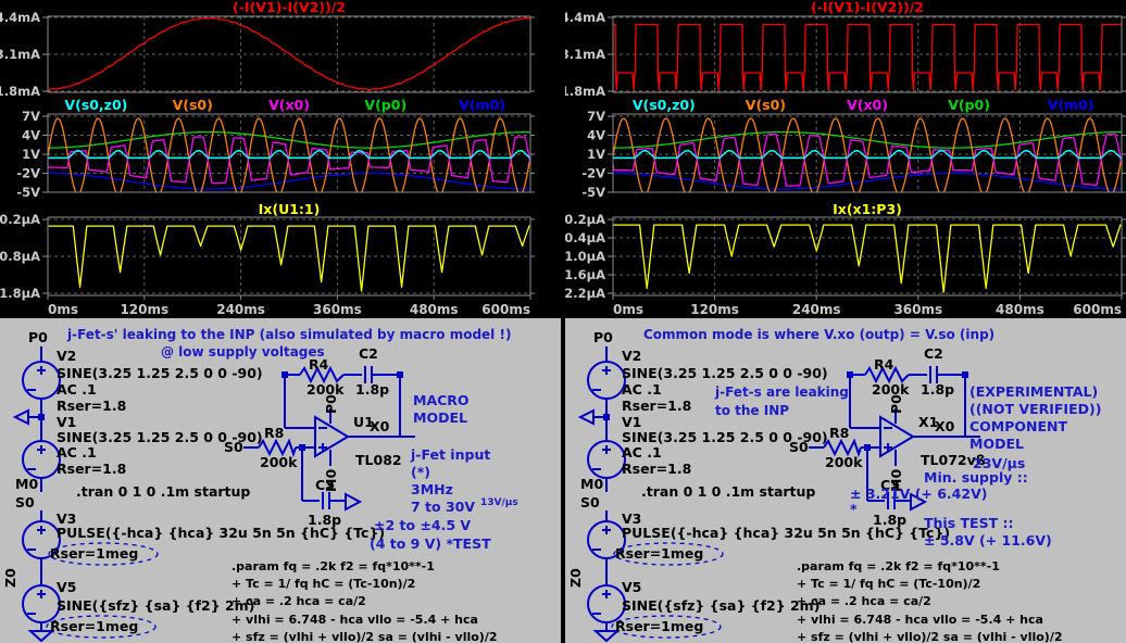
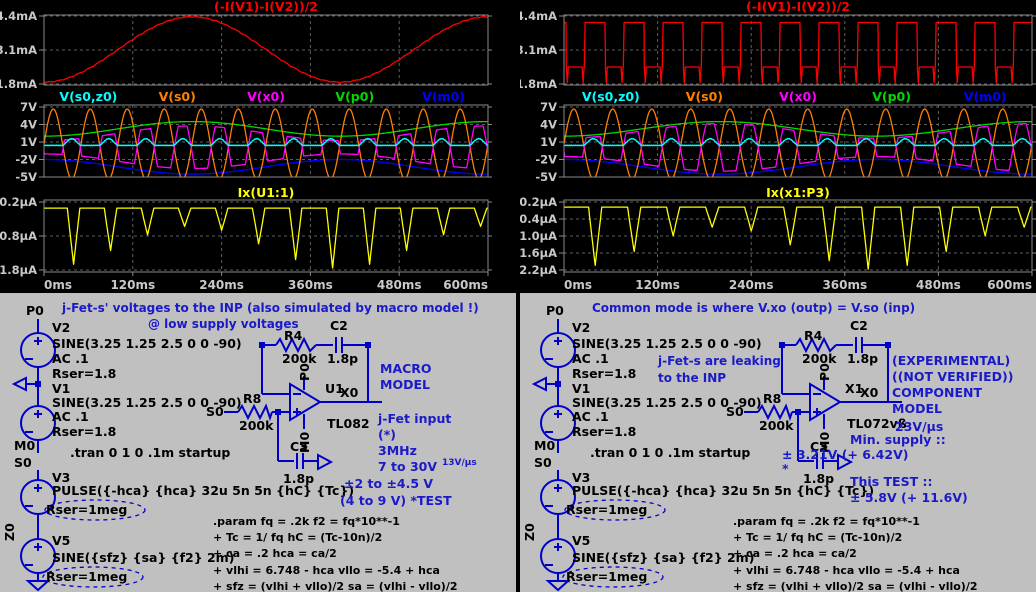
  .4mA
  .1mA
  .8mA
  (-I(V1)-I(V2))/2
  7V
  4V
  1V
  -2V
  -5V
  V(s0,z0)
  V(s0)
  V(x0)
  V(p0)
  V(m0)
  0.2µA
  0.8µA
  1.8µA
  0ms
  120ms
  240ms
  360ms
  480ms
  600ms
  Ix(U1:1)
- j-Fet-s' leaking to the INP (also simulated by macro model !)
+ j-Fet-s' voltages to the INP (also simulated by macro model !)
  @ low supply voltages
  P0
  V2
  SINE(3.25 1.25 2.5 0 0 -90)
  AC .1
  Rser=1.8
  V1
  SINE(3.25 1.25 2.5 0 0 -90)
  AC .1
  Rser=1.8
  M0
  .tran 0 1 0 .1m startup
  S0
  V3
  PULSE({-hca} {hca} 32u 5n 5n {hC} {Tc})
  Rser=1meg
  V5
  SINE({sfz} {sa} {f2} 2m)
  Rser=1meg
  S0
  R8
  200k
  R4
  200k
  C2
  1.8p
  U1
  TL082
  X0
  C3
  1.8p
  MACRO
  MODEL
  j-Fet input
  (*)
  3MHz
  7 to 30V
  13V/µs
  ±2 to ±4.5 V
  (4 to 9 V) *TEST
  .param fq = .2k f2 = fq*10**-1
  + Tc = 1/ fq hC = (Tc-10n)/2
  + ca = .2 hca = ca/2
  + vlhi = 6.748 - hca vllo = -5.4 + hca
  + sfz = (vlhi + vllo)/2 sa = (vlhi - vllo)/2
  4.4mA
  3.1mA
  1.8mA
  (-I(V1)-I(V2))/2
  7V
  4V
  1V
  -2V
  -5V
  V(s0,z0)
  V(s0)
  V(x0)
  V(p0)
  V(m0)
  0.2µA
  0.4µA
  1.0µA
  1.6µA
  2.2µA
  0ms
  120ms
  240ms
  360ms
  480ms
  600ms
  Ix(x1:P3)
  Common mode is where V.xo (outp) = V.so (inp)
  j-Fet-s are leaking
  to the INP
  P0
  V2
  SINE(3.25 1.25 2.5 0 0 -90)
  AC .1
  Rser=1.8
  V1
  SINE(3.25 1.25 2.5 0 0 -90)
  AC .1
  Rser=1.8
  M0
  .tran 0 1 0 .1m startup
  S0
  V3
  PULSE({-hca} {hca} 32u 5n 5n {hC} {Tc})
  Rser=1meg
  V5
  SINE({sfz} {sa} {f2} 2m)
  Rser=1meg
  S0
  R8
  200k
  R4
  200k
  C2
  1.8p
  X1
  TL072vß
  X0
  C3
  1.8p
  (EXPERIMENTAL)
  ((NOT VERIFIED))
  COMPONENT
  MODEL
  23V/µs
  Min. supply ::
  ± 3.21V (+ 6.42V)
  *
  This TEST ::
  ± 5.8V (+ 11.6V)
  .param fq = .2k f2 = fq*10**-1
  + Tc = 1/ fq hC = (Tc-10n)/2
  + ca = .2 hca = ca/2
  + vlhi = 6.748 - hca vllo = -5.4 + hca
  + sfz = (vlhi + vllo)/2 sa = (vlhi - vllo)/2
